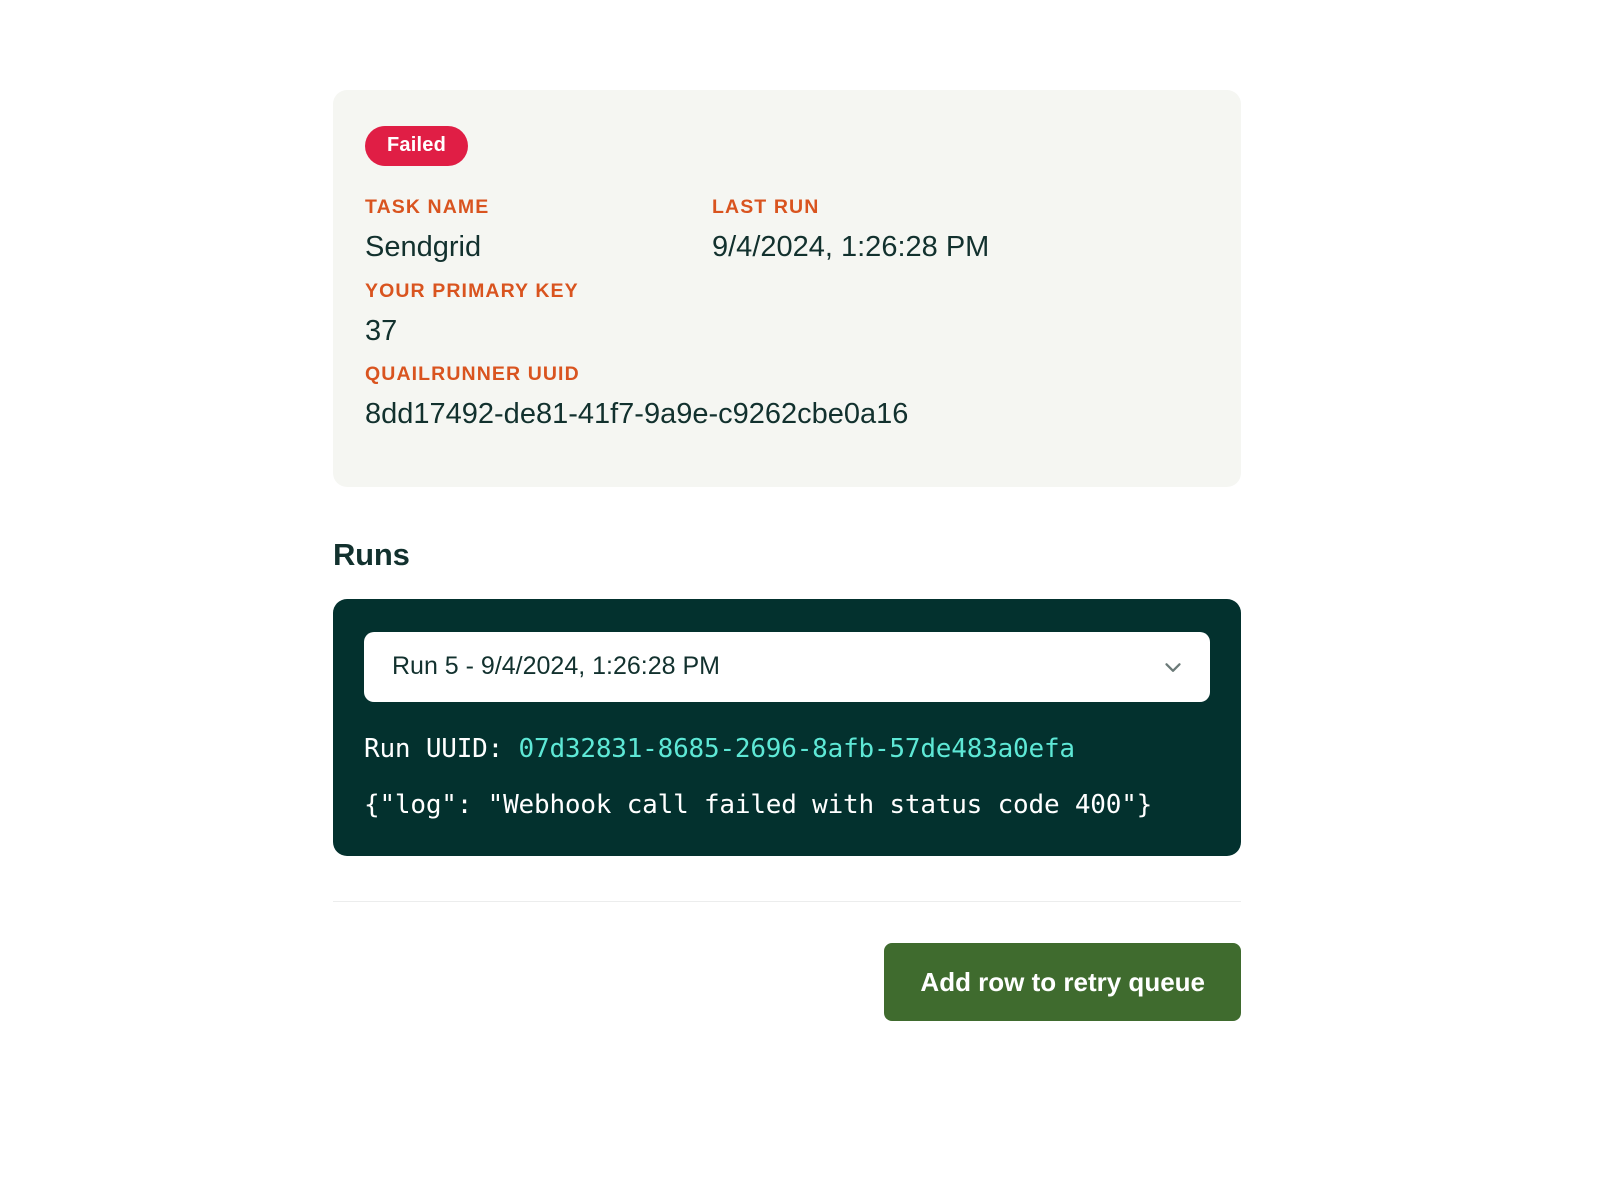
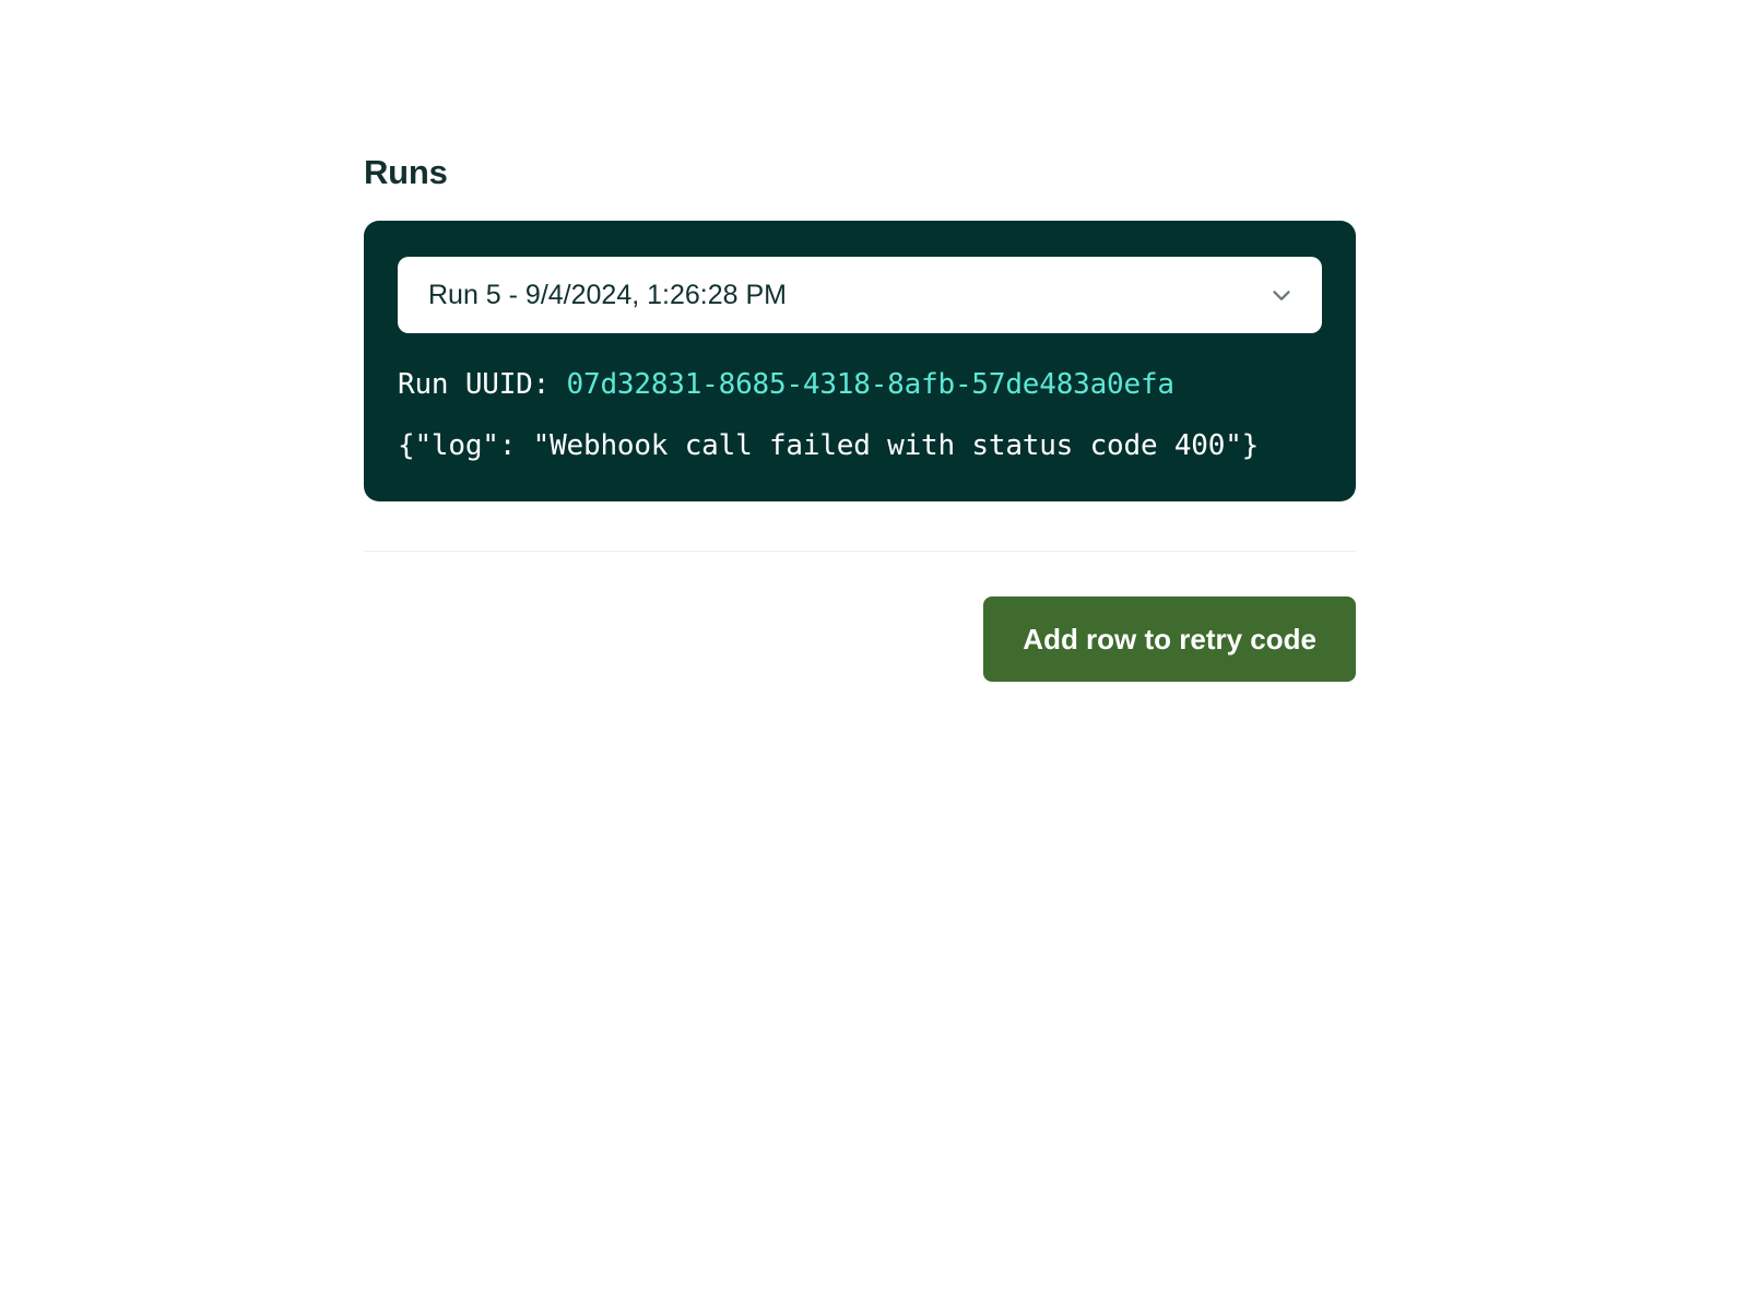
- Failed
- TASK NAME
- Sendgrid
- LAST RUN
- 9/4/2024, 1:26:28 PM
- YOUR PRIMARY KEY
- 37
- QUAILRUNNER UUID
- 8dd17492-de81-41f7-9a9e-c9262cbe0a16
  Runs
  Run 5 - 9/4/2024, 1:26:28 PM
- Run UUID: 07d32831-8685-2696-8afb-57de483a0efa
+ Run UUID: 07d32831-8685-4318-8afb-57de483a0efa
  {"log": "Webhook call failed with status code 400"}
- Add row to retry queue
+ Add row to retry code
